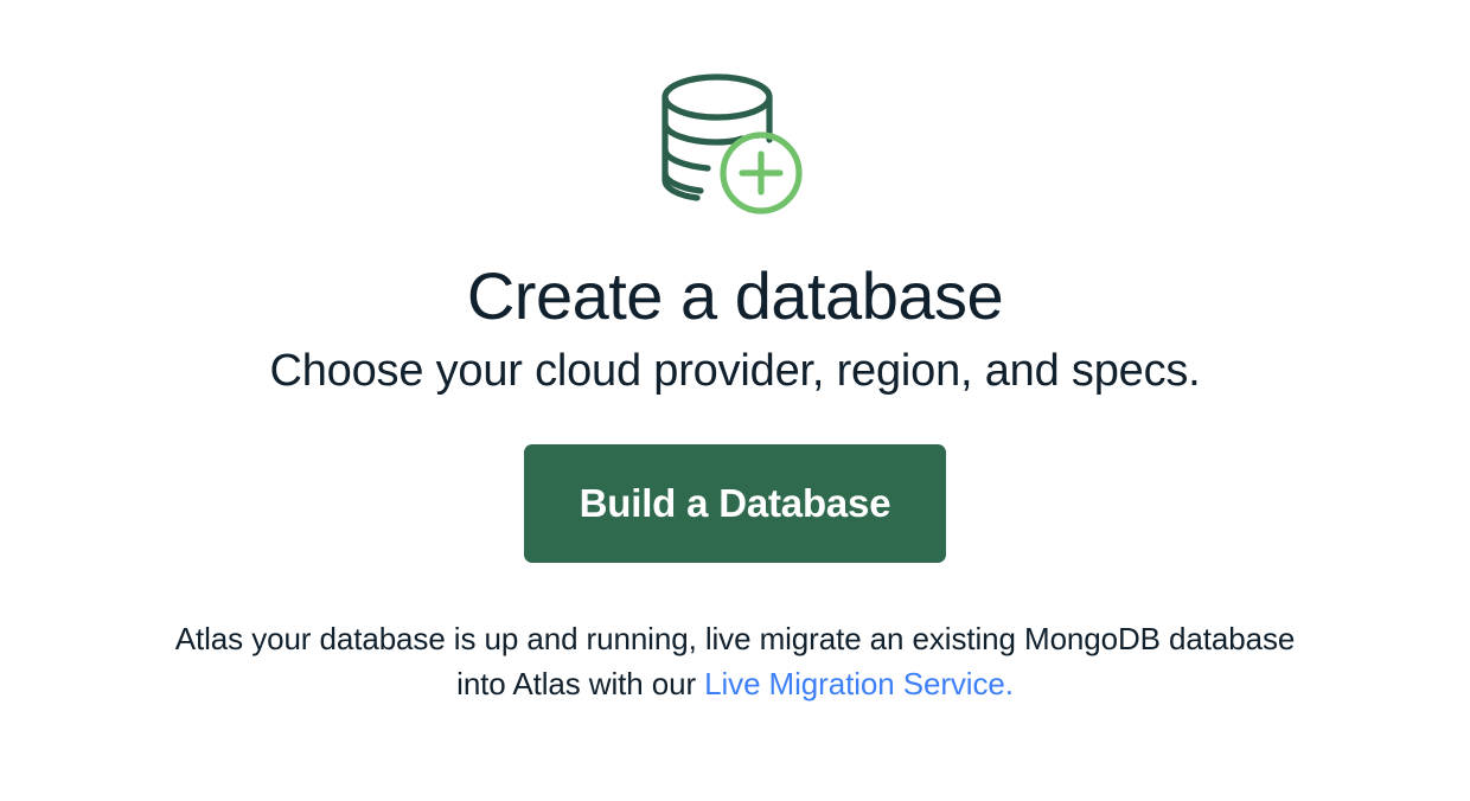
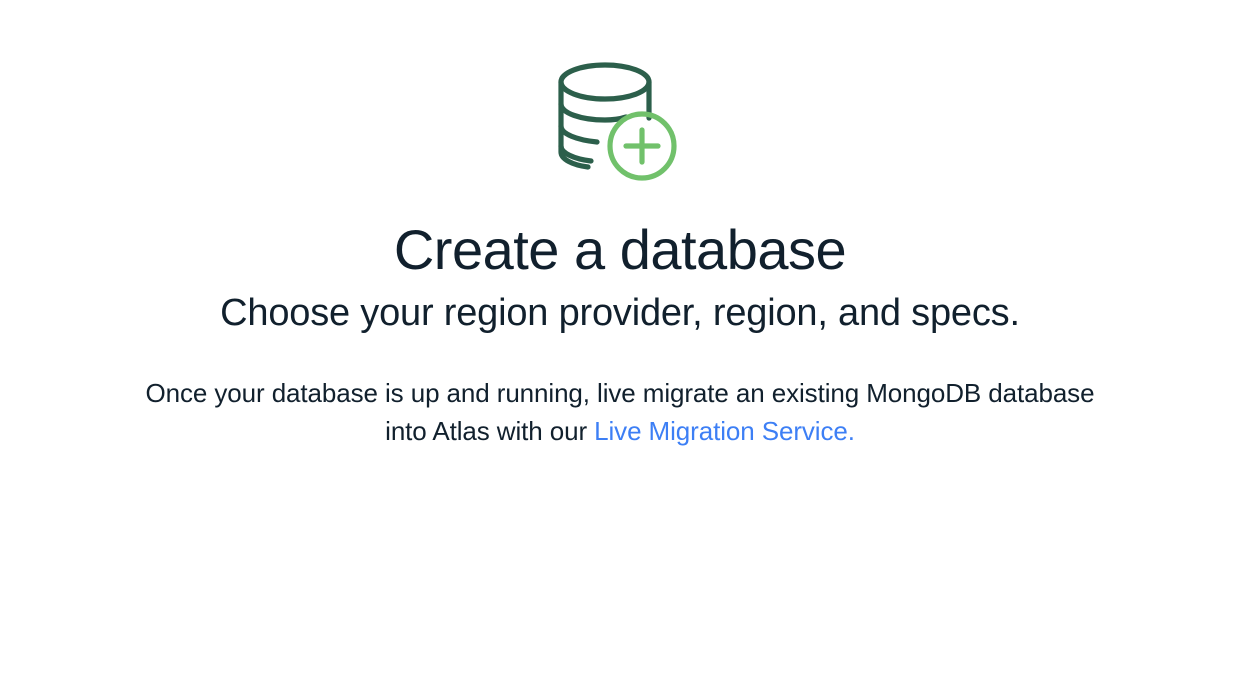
  Create a database
- Choose your cloud provider, region, and specs.
+ Choose your region provider, region, and specs.
- Build a Database
- Atlas your database is up and running, live migrate an existing MongoDB database
+ Once your database is up and running, live migrate an existing MongoDB database
  into Atlas with our Live Migration Service.
